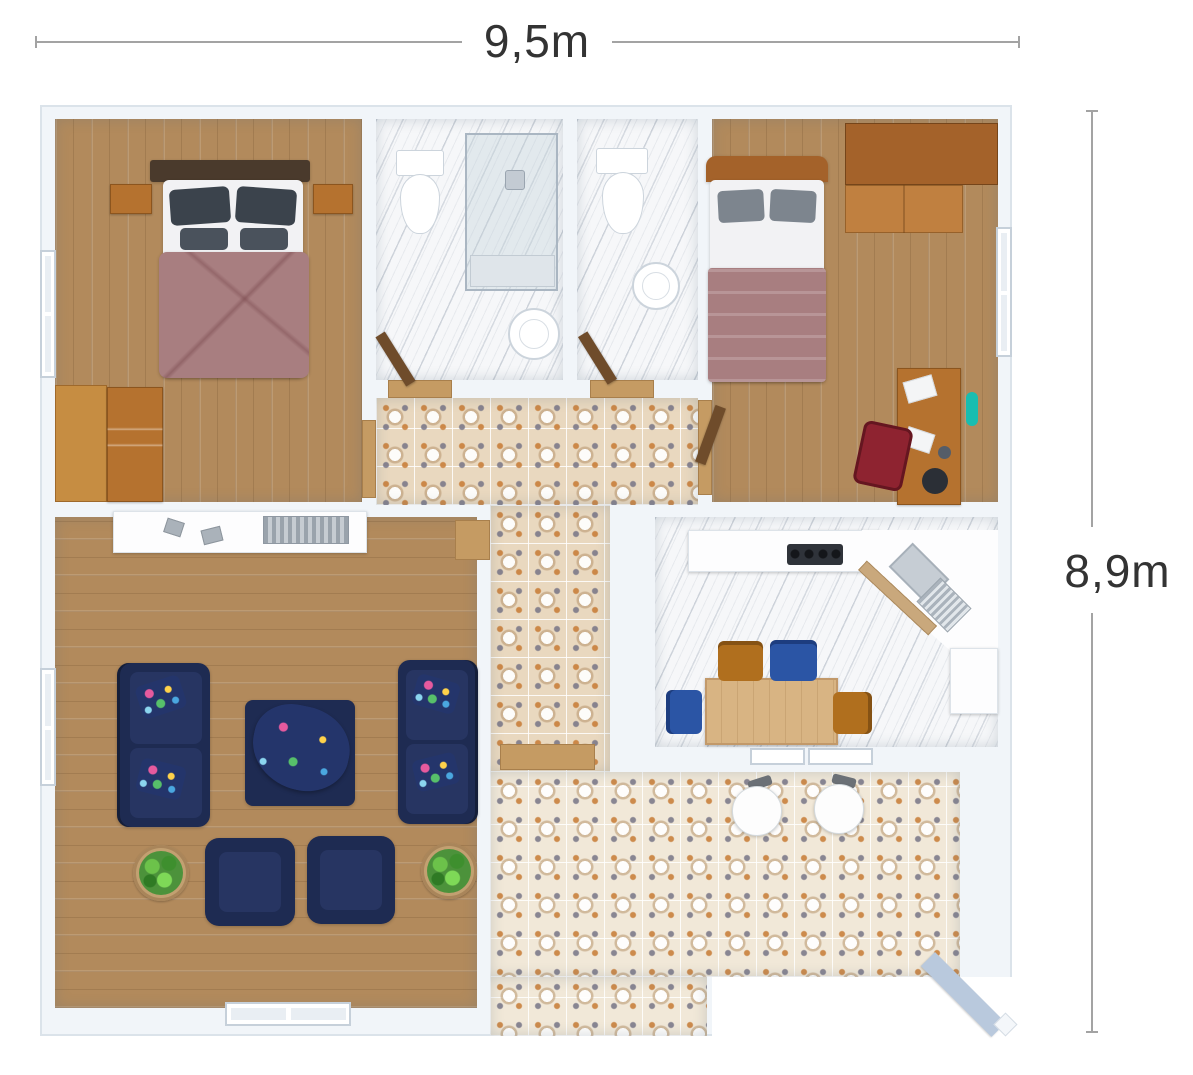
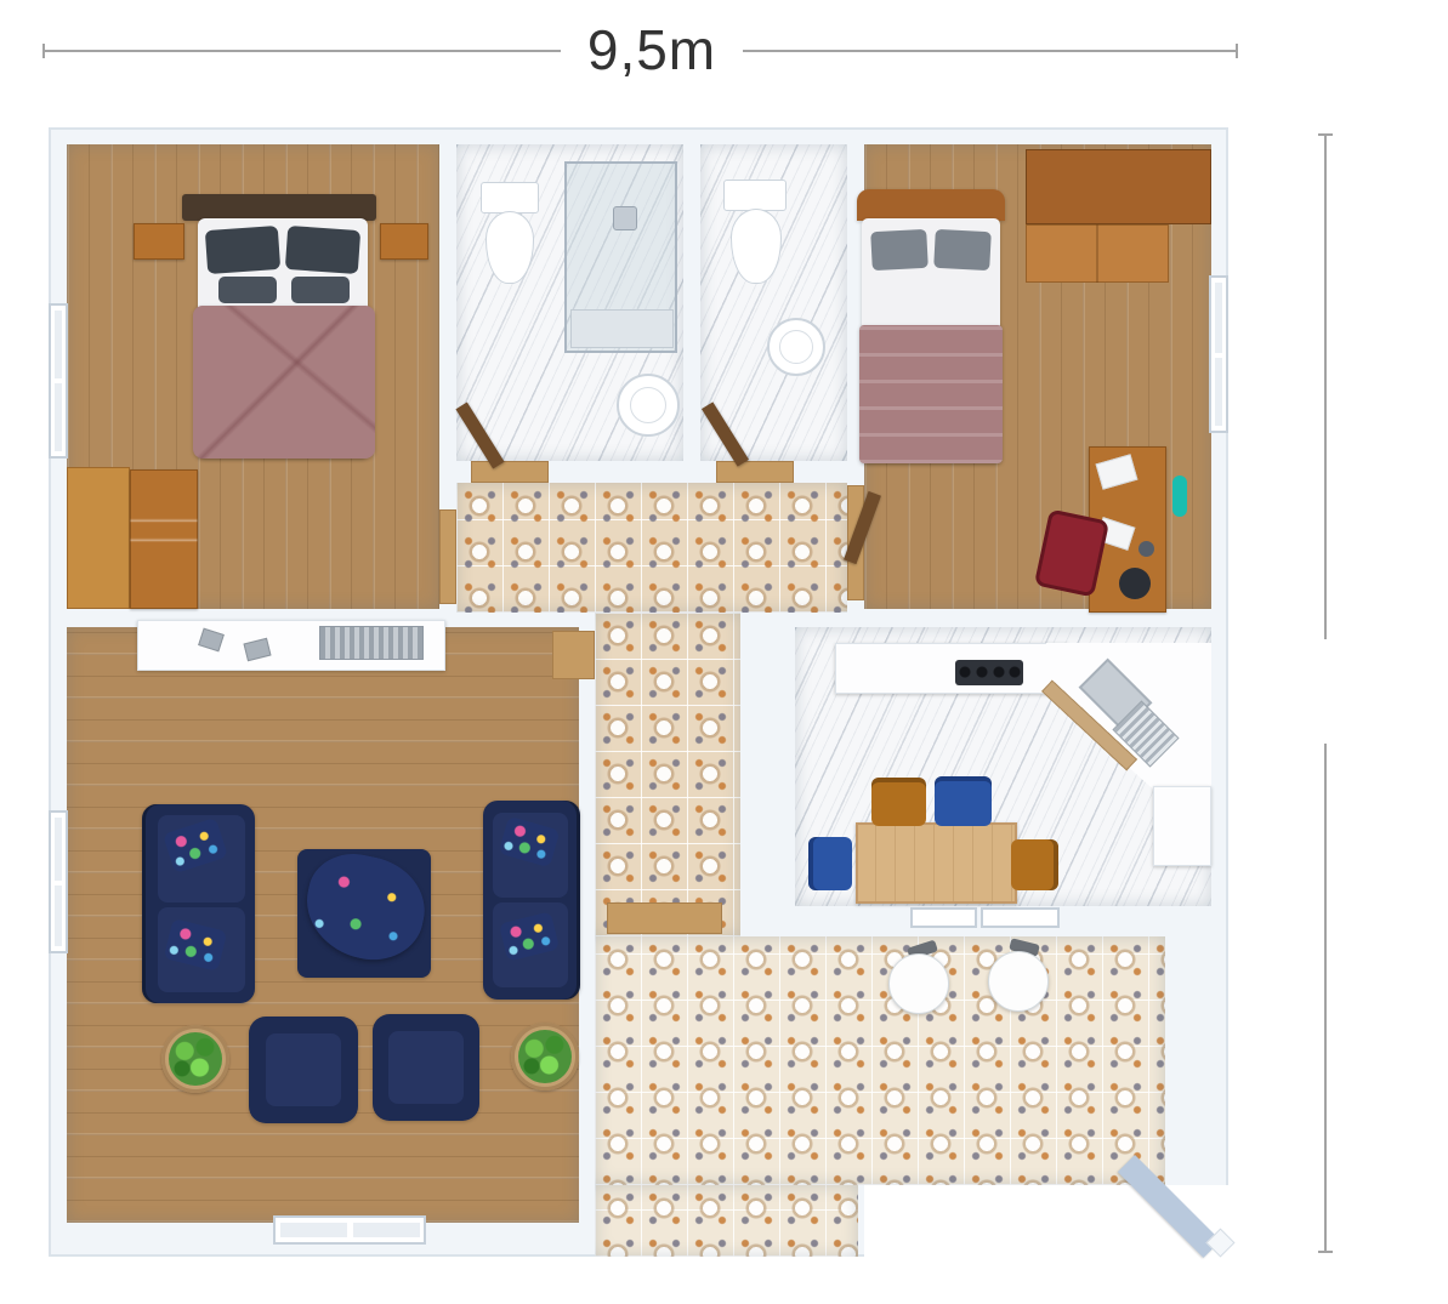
  9,5m
- 8,9m
